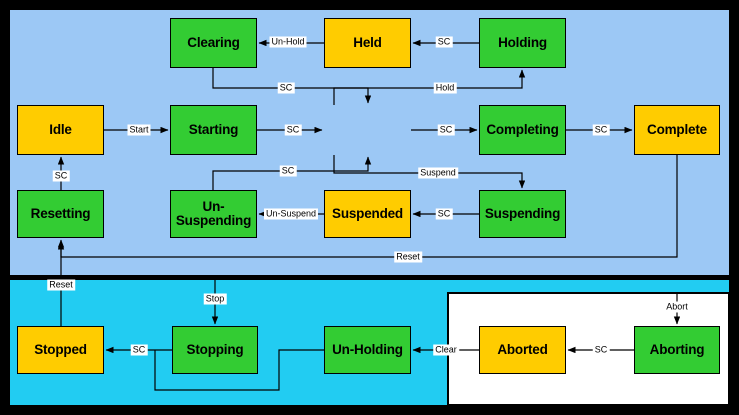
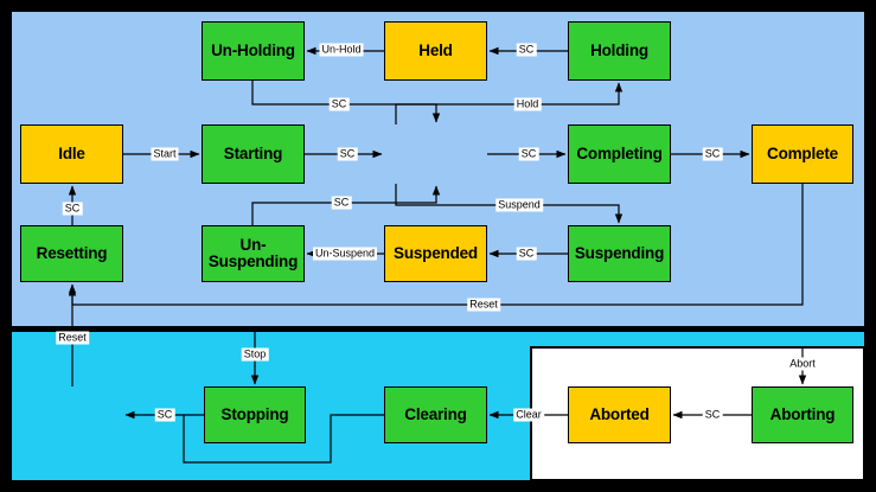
- Clearing
+ Un-Holding
  Held
  Holding
  Idle
  Starting
  Completing
  Complete
  Resetting
  Un-
  Suspending
  Suspended
  Suspending
- Stopped
  Stopping
- Un-Holding
+ Clearing
  Aborted
  Aborting
  Un-Hold
  SC
  SC
  Hold
  Start
  SC
  SC
  SC
  SC
  SC
  Suspend
  Un-Suspend
  SC
  Reset
  Reset
  Stop
  SC
  Clear
  SC
  Abort
